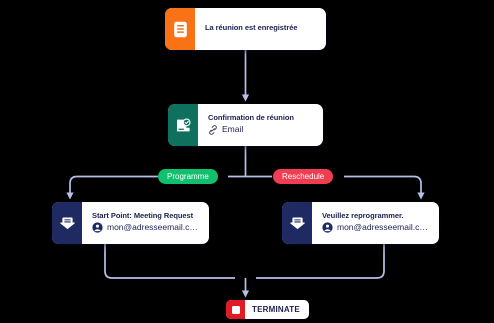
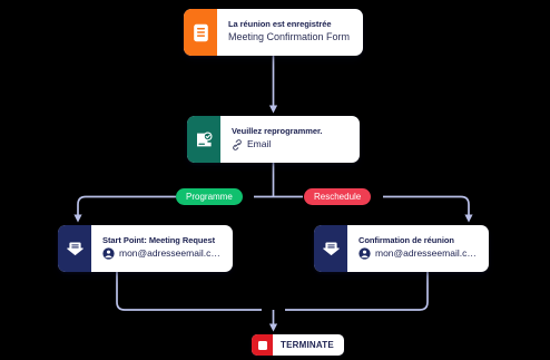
  La réunion est enregistrée
+ Meeting Confirmation Form
- Confirmation de réunion
+ Veuillez reprogrammer.
  Email
  Programme
  Reschedule
  Start Point: Meeting Request
  mon@adresseemail.c…
- Veuillez reprogrammer.
+ Confirmation de réunion
  mon@adresseemail.c…
  TERMINATE
